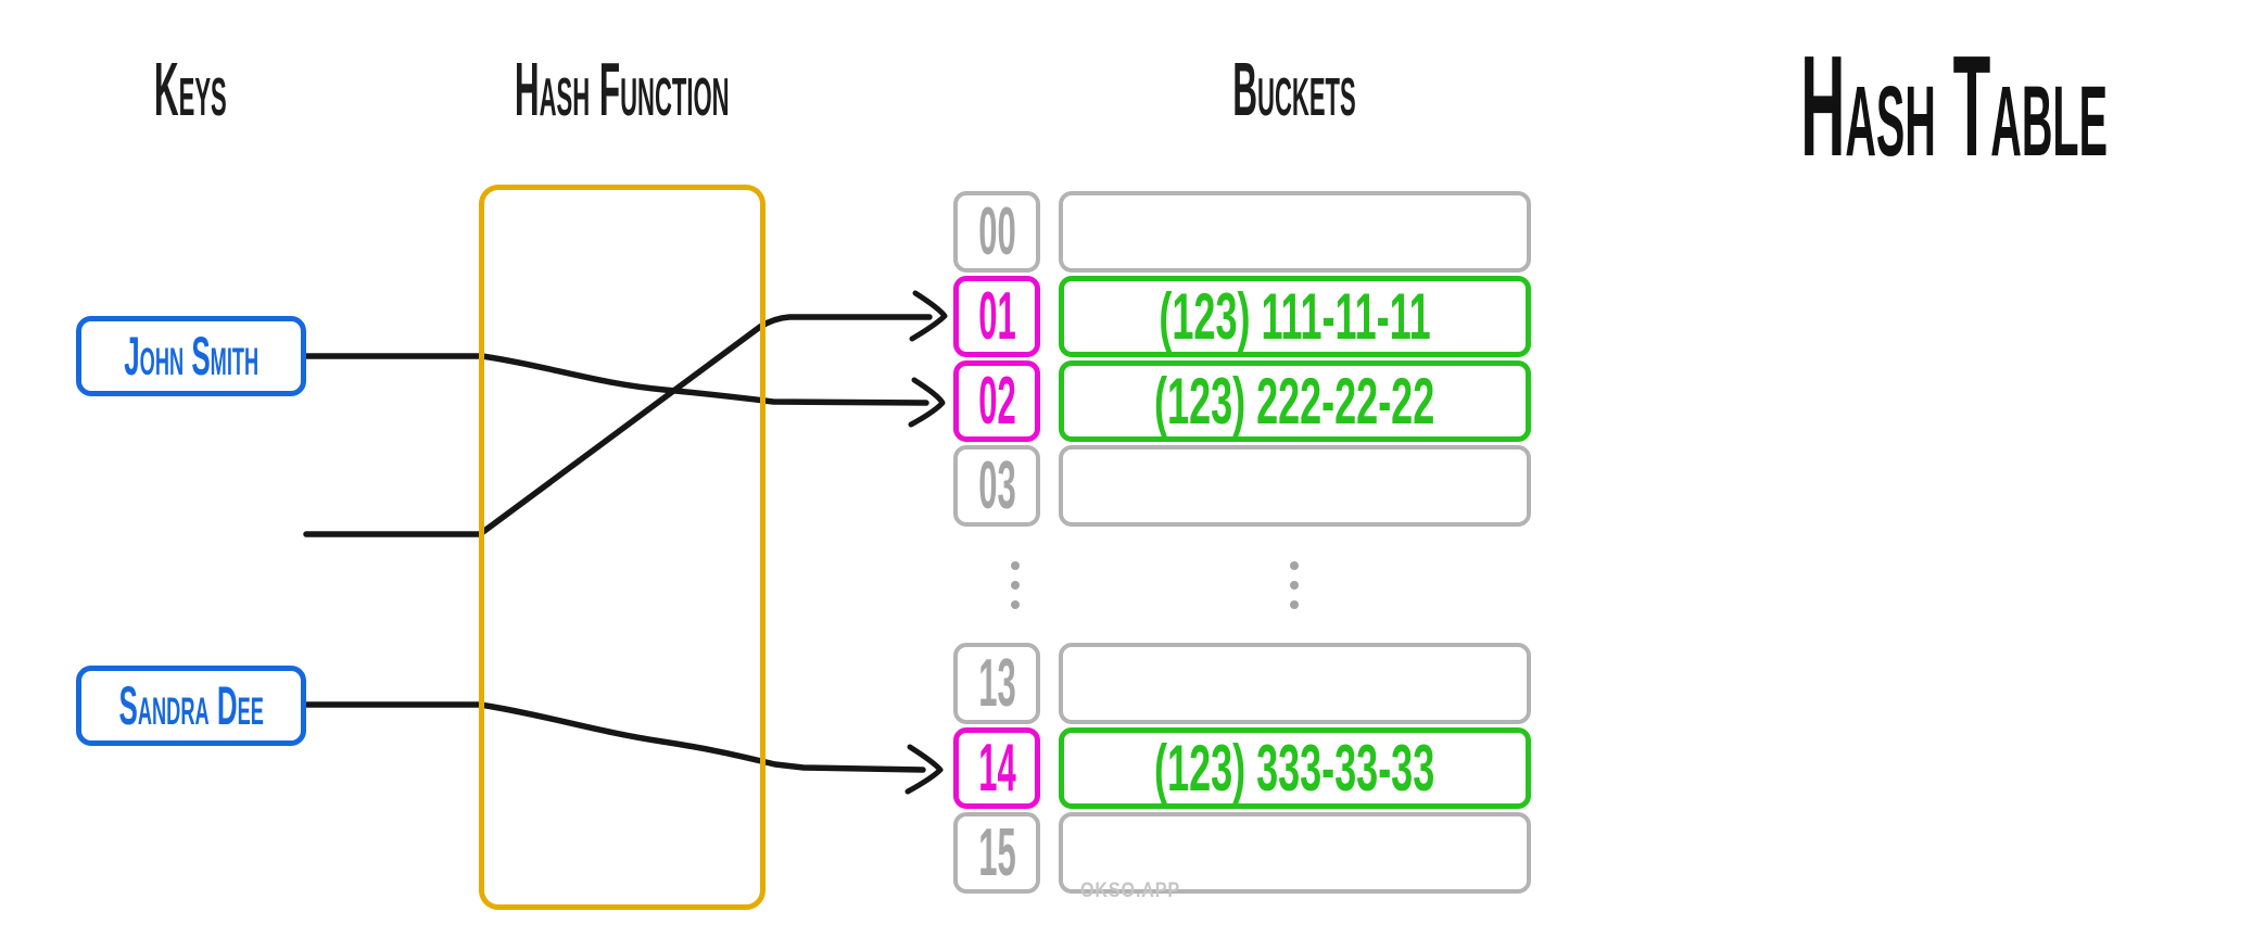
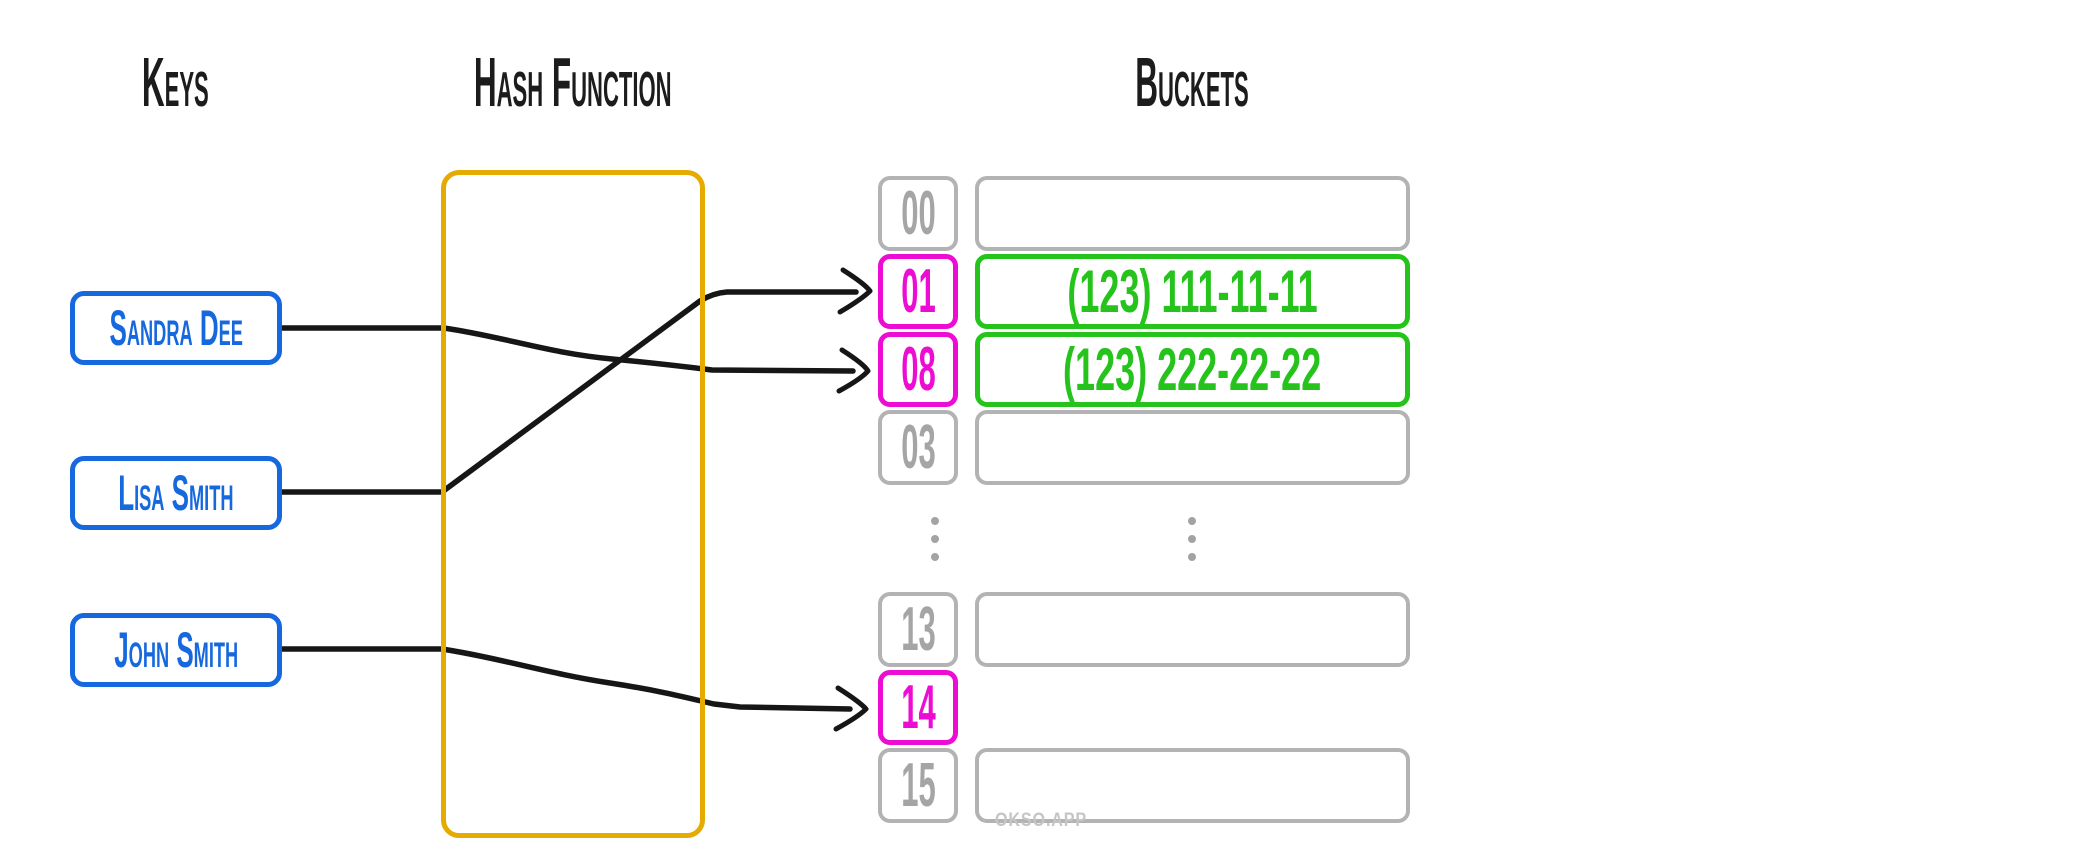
  Keys
  Hash Function
  Buckets
- Hash Table
- John Smith
+ Sandra Dee
+ Lisa Smith
- Sandra Dee
+ John Smith
  00
  01
- 02
+ 08
  03
  (123) 111-11-11
  (123) 222-22-22
  13
  14
  15
- (123) 333-33-33
  OKSO.APP
